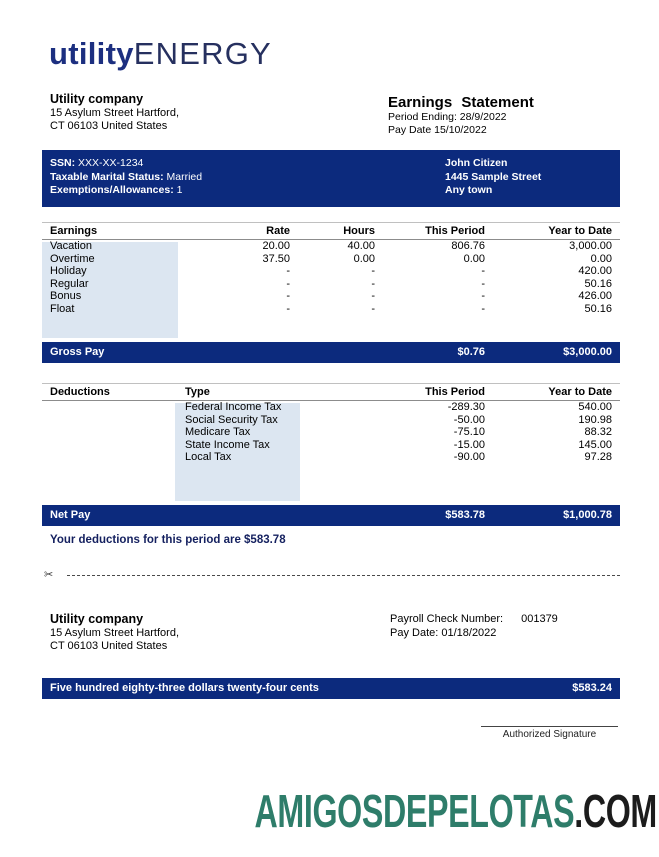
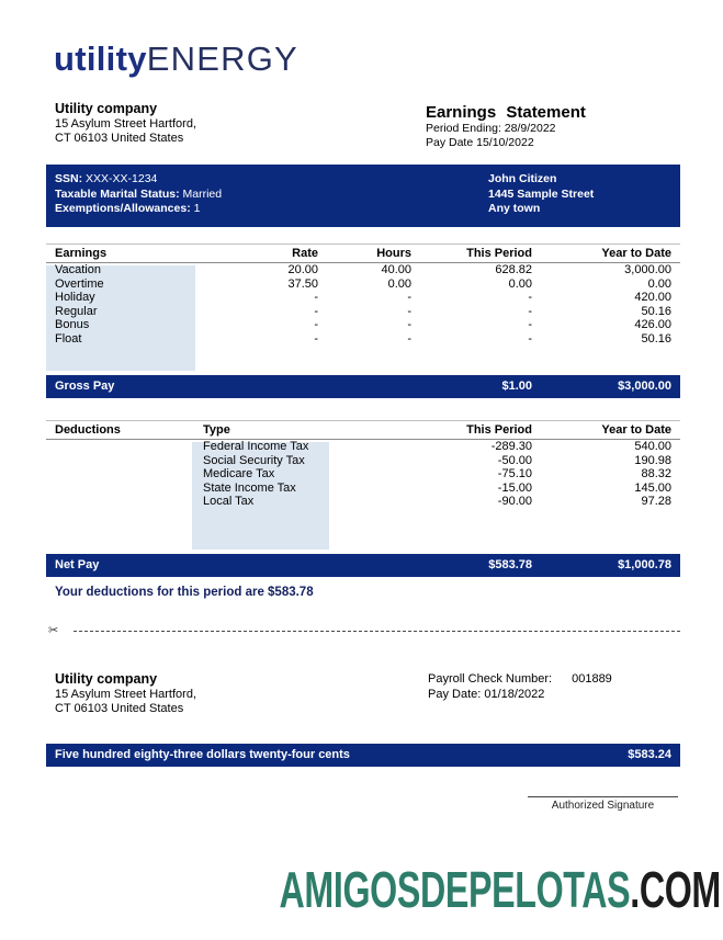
  utilityENERGY
  Utility company
  15 Asylum Street Hartford,
  CT 06103 United States
  Earnings Statement
  Period Ending: 28/9/2022
  Pay Date 15/10/2022
  SSN: XXX-XX-1234
  Taxable Marital Status: Married
  Exemptions/Allowances: 1
  John Citizen
  1445 Sample Street
  Any town
  Earnings
  Rate
  Hours
  This Period
  Year to Date
  Vacation
  20.00
  40.00
- 806.76
+ 628.82
  3,000.00
  Overtime
  37.50
  0.00
  0.00
  0.00
  Holiday
  -
  -
  -
  420.00
  Regular
  -
  -
  -
  50.16
  Bonus
  -
  -
  -
  426.00
  Float
  -
  -
  -
  50.16
  Gross Pay
- $0.76
+ $1.00
  $3,000.00
  Deductions
  Type
  This Period
  Year to Date
  Federal Income Tax
  -289.30
  540.00
  Social Security Tax
  -50.00
  190.98
  Medicare Tax
  -75.10
  88.32
  State Income Tax
  -15.00
  145.00
  Local Tax
  -90.00
  97.28
  Net Pay
  $583.78
  $1,000.78
  Your deductions for this period are $583.78
  ✂
  Utility company
  15 Asylum Street Hartford,
  CT 06103 United States
- Payroll Check Number: 001379
+ Payroll Check Number: 001889
  Pay Date: 01/18/2022
  Five hundred eighty-three dollars twenty-four cents
  $583.24
  Authorized Signature
  AMIGOSDEPELOTAS.COM
